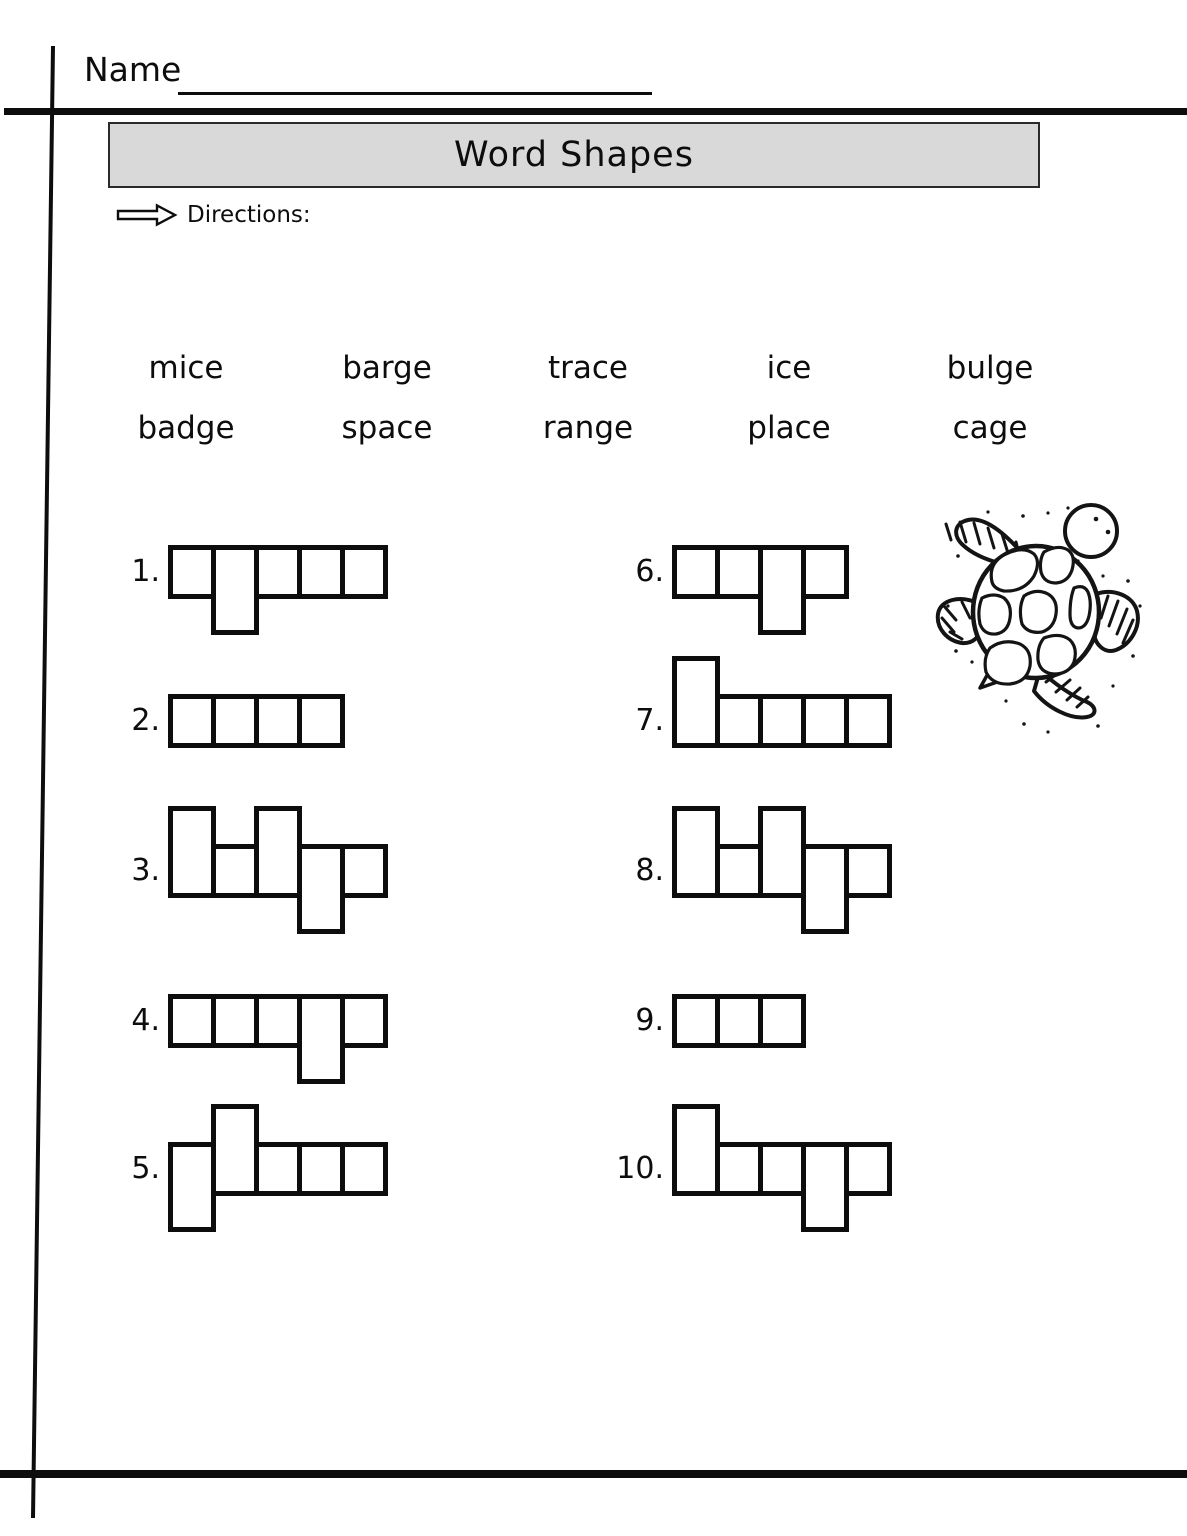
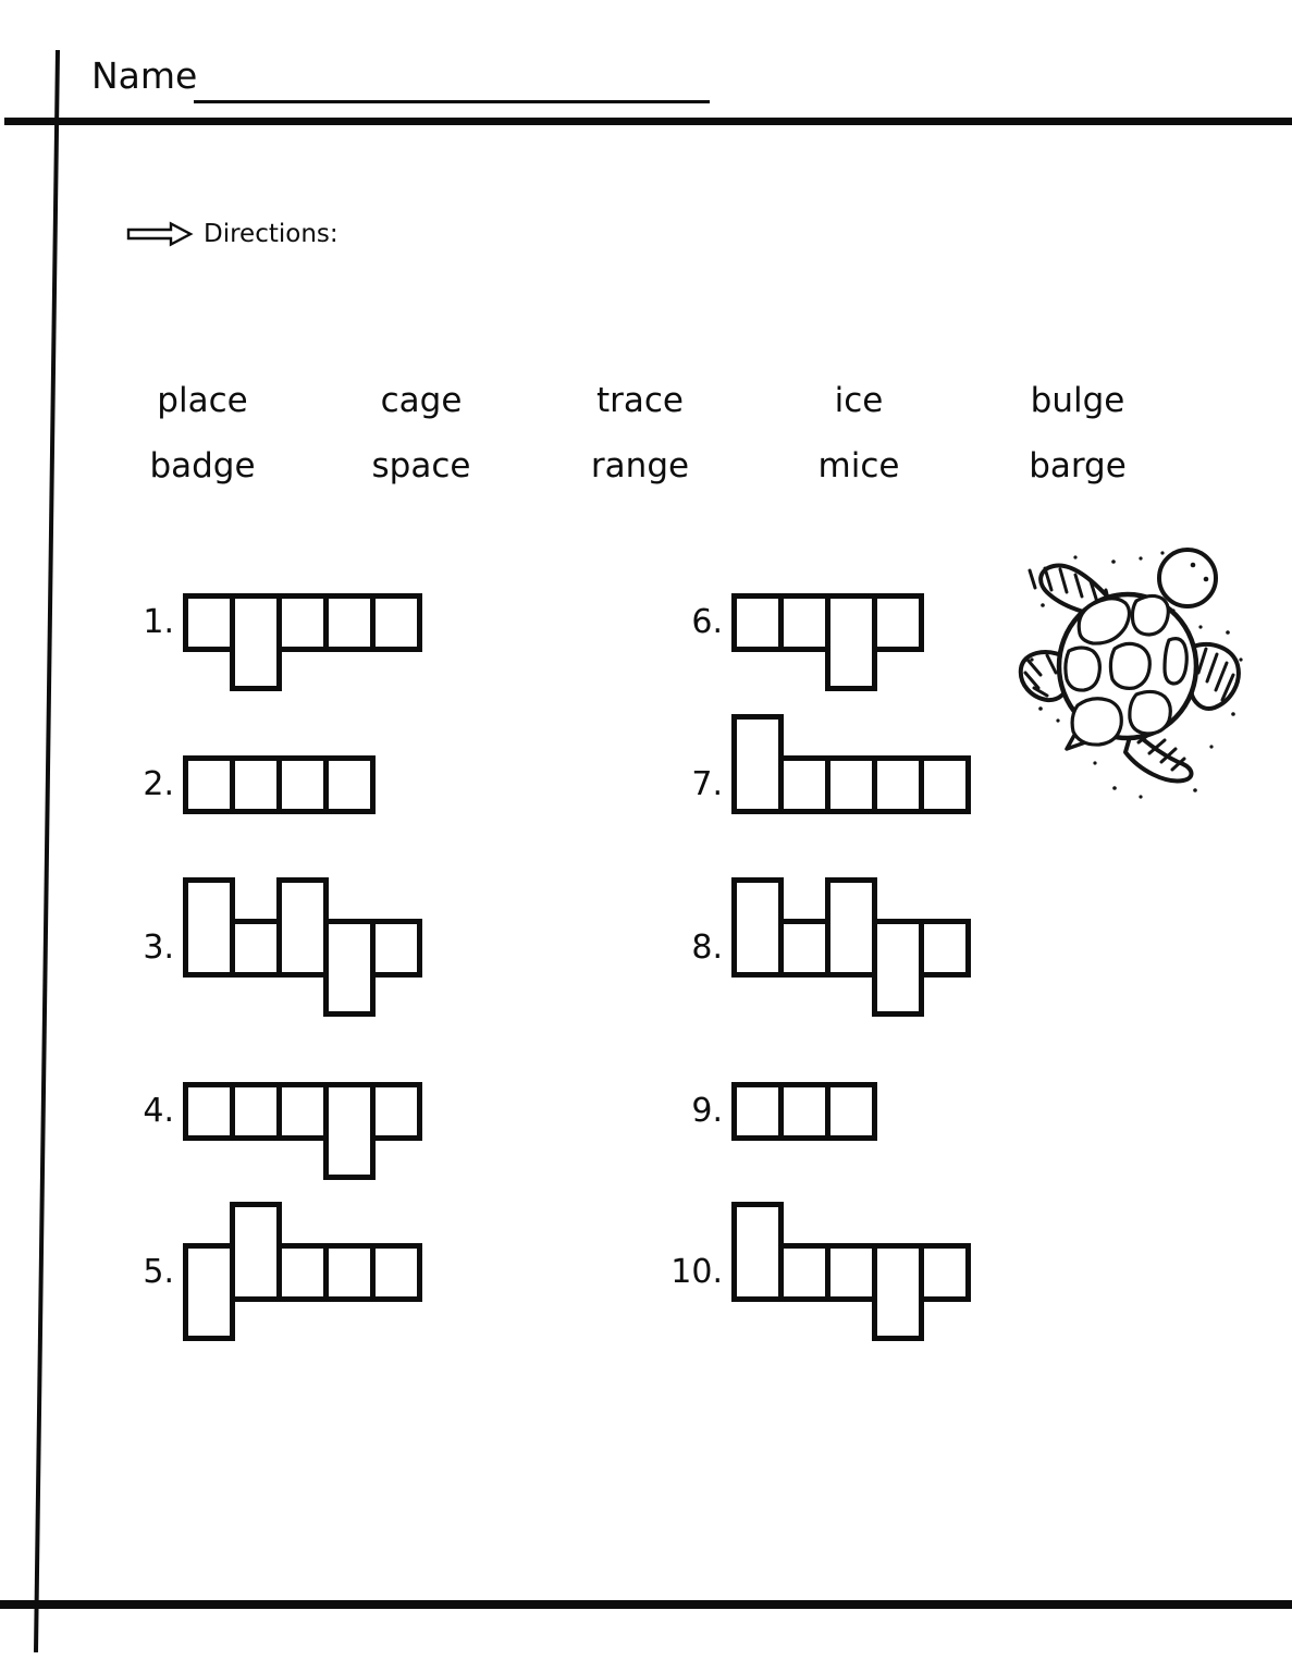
  Name
- Word Shapes
  Directions:
- mice
+ place
- barge
+ cage
  trace
  ice
  bulge
  badge
  space
  range
- place
+ mice
- cage
+ barge
  1.
  2.
  3.
  4.
  5.
  6.
  7.
  8.
  9.
  10.
